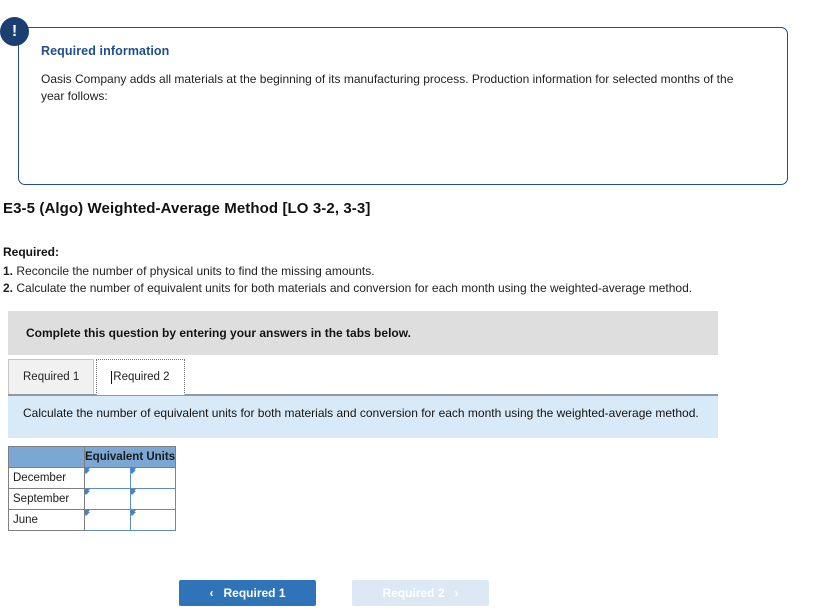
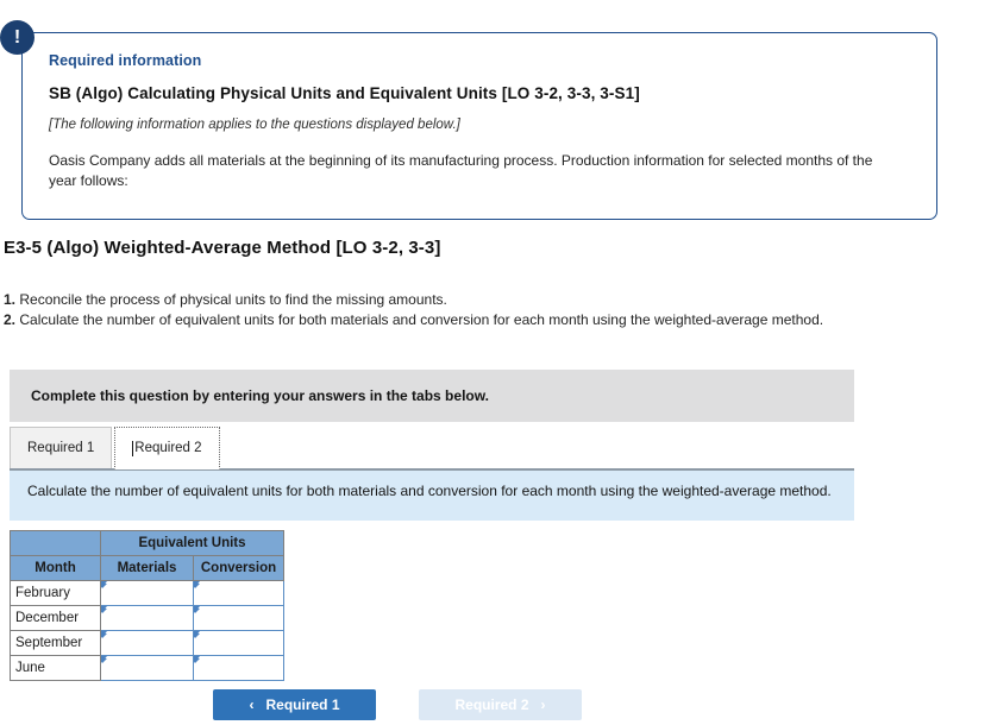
  !
  Required information
+ SB (Algo) Calculating Physical Units and Equivalent Units [LO 3-2, 3-3, 3-S1]
+ [The following information applies to the questions displayed below.]
  Oasis Company adds all materials at the beginning of its manufacturing process. Production information for selected months of the year follows:
  E3-5 (Algo) Weighted-Average Method [LO 3-2, 3-3]
- Required:
- 1. Reconcile the number of physical units to find the missing amounts.
+ 1. Reconcile the process of physical units to find the missing amounts.
  2. Calculate the number of equivalent units for both materials and conversion for each month using the weighted-average method.
  Complete this question by entering your answers in the tabs below.
  Required 1
  Required 2
  Calculate the number of equivalent units for both materials and conversion for each month using the weighted-average method.
  	Equivalent Units
+ Month	Materials	Conversion
+ February
  December
  September
  June
  ‹
  Required 1
  Required 2
  ›
